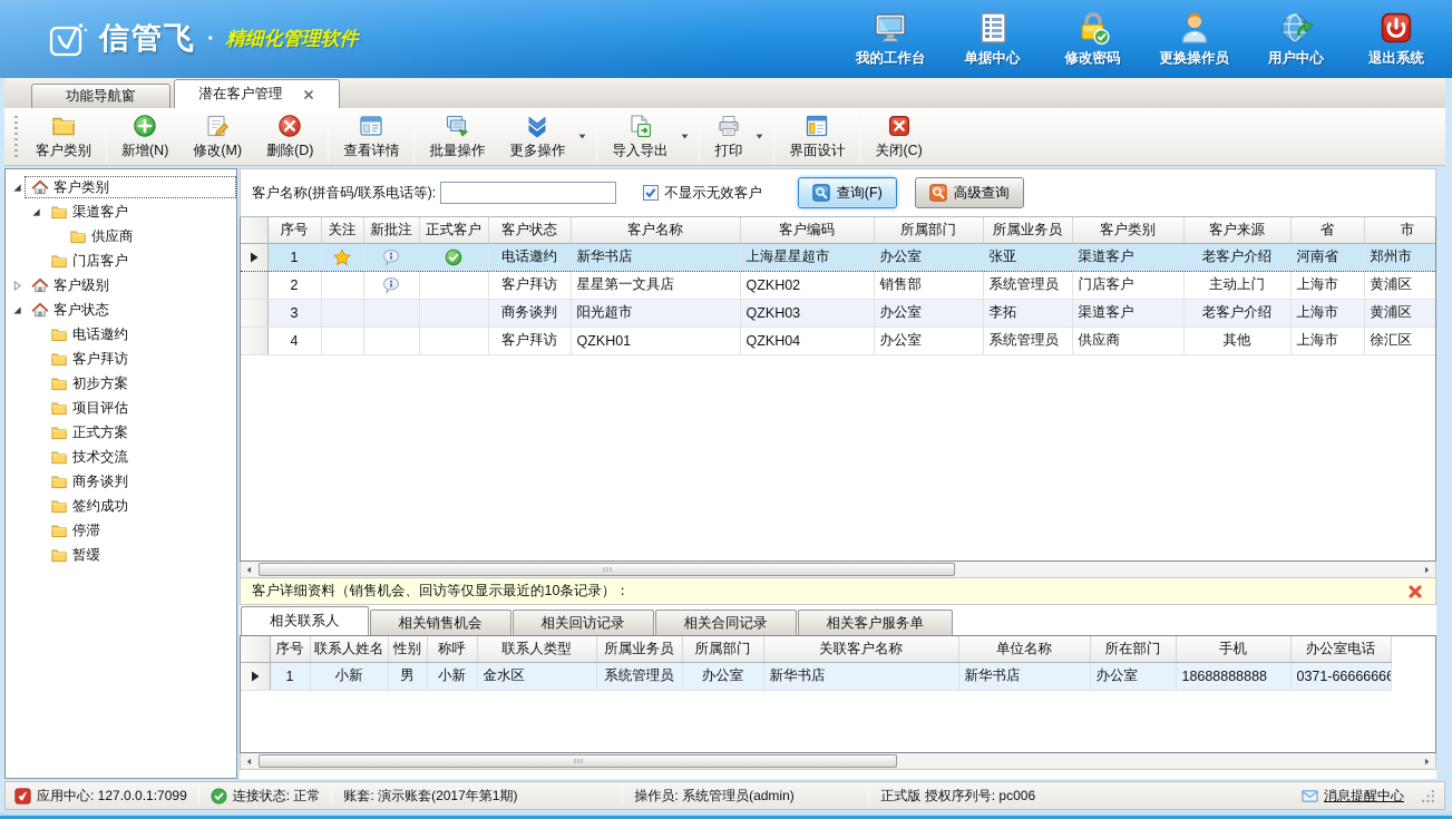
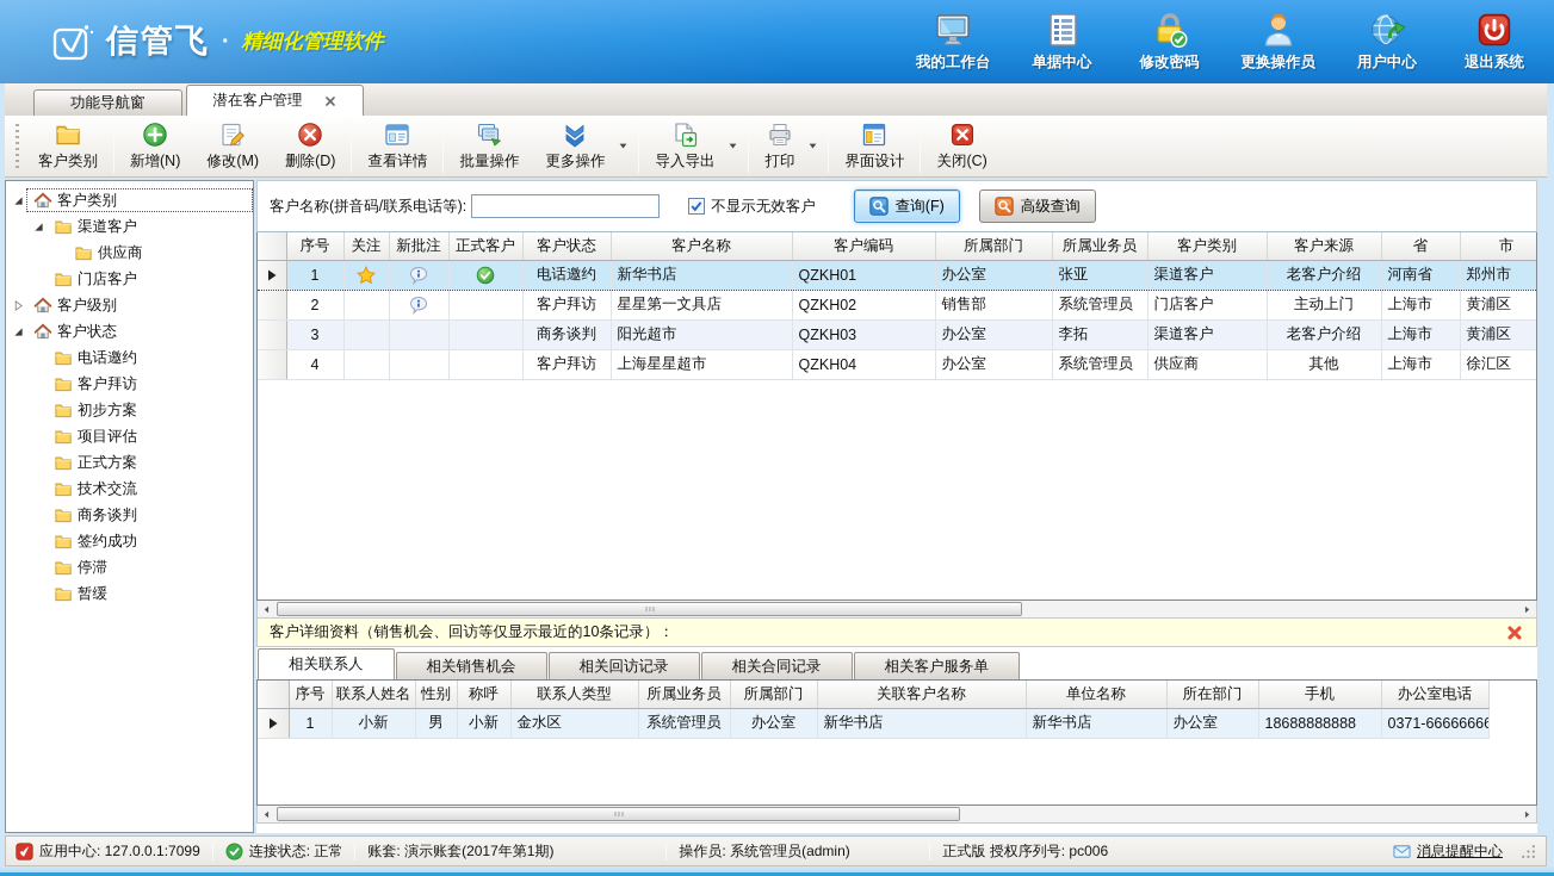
  信管飞
  ·
  精细化管理软件
  我的工作台
  单据中心
  修改密码
  更换操作员
  用户中心
  退出系统
  功能导航窗
  潜在客户管理
  客户类别
  新增(N)
  修改(M)
  删除(D)
  查看详情
  批量操作
  更多操作
  导入导出
  打印
  界面设计
  关闭(C)
  客户类别
  渠道客户
  供应商
  门店客户
  客户级别
  客户状态
  电话邀约
  客户拜访
  初步方案
  项目评估
  正式方案
  技术交流
  商务谈判
  签约成功
  停滞
  暂缓
  客户名称(拼音码/联系电话等):
  不显示无效客户
  查询(F)
  高级查询
  	序号	关注	新批注	正式客户	客户状态	客户名称	客户编码	所属部门	所属业务员	客户类别	客户来源	省	市
- 	1				电话邀约	新华书店	上海星星超市	办公室	张亚	渠道客户	老客户介绍	河南省	郑州市
+ 	1				电话邀约	新华书店	QZKH01	办公室	张亚	渠道客户	老客户介绍	河南省	郑州市
  	2				客户拜访	星星第一文具店	QZKH02	销售部	系统管理员	门店客户	主动上门	上海市	黄浦区
  	3				商务谈判	阳光超市	QZKH03	办公室	李拓	渠道客户	老客户介绍	上海市	黄浦区
- 	4				客户拜访	QZKH01	QZKH04	办公室	系统管理员	供应商	其他	上海市	徐汇区
+ 	4				客户拜访	上海星星超市	QZKH04	办公室	系统管理员	供应商	其他	上海市	徐汇区
  客户详细资料（销售机会、回访等仅显示最近的10条记录）：
  相关联系人
  相关销售机会
  相关回访记录
  相关合同记录
  相关客户服务单
  	序号	联系人姓名	性别	称呼	联系人类型	所属业务员	所属部门	关联客户名称	单位名称	所在部门	手机	办公室电话
  	1	小新	男	小新	金水区	系统管理员	办公室	新华书店	新华书店	办公室	18688888888	0371-66666666
  应用中心: 127.0.0.1:7099
  连接状态: 正常
  账套: 演示账套(2017年第1期)
  操作员: 系统管理员(admin)
  正式版 授权序列号: pc006
  消息提醒中心
